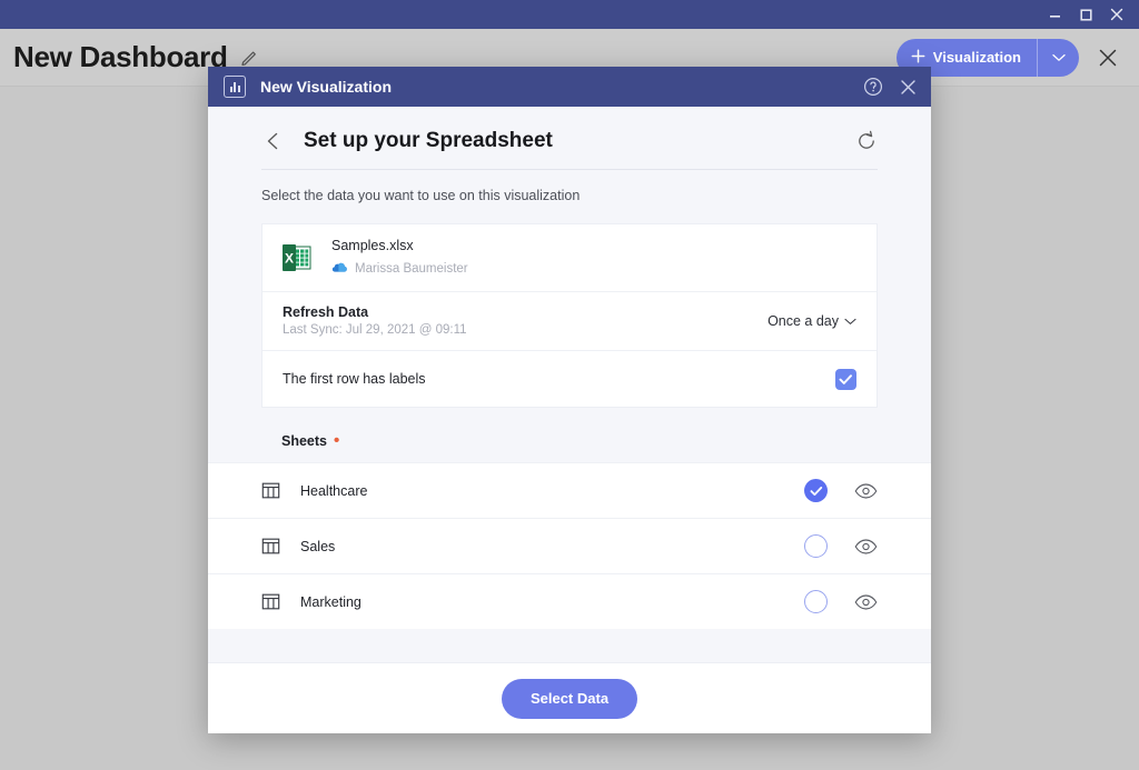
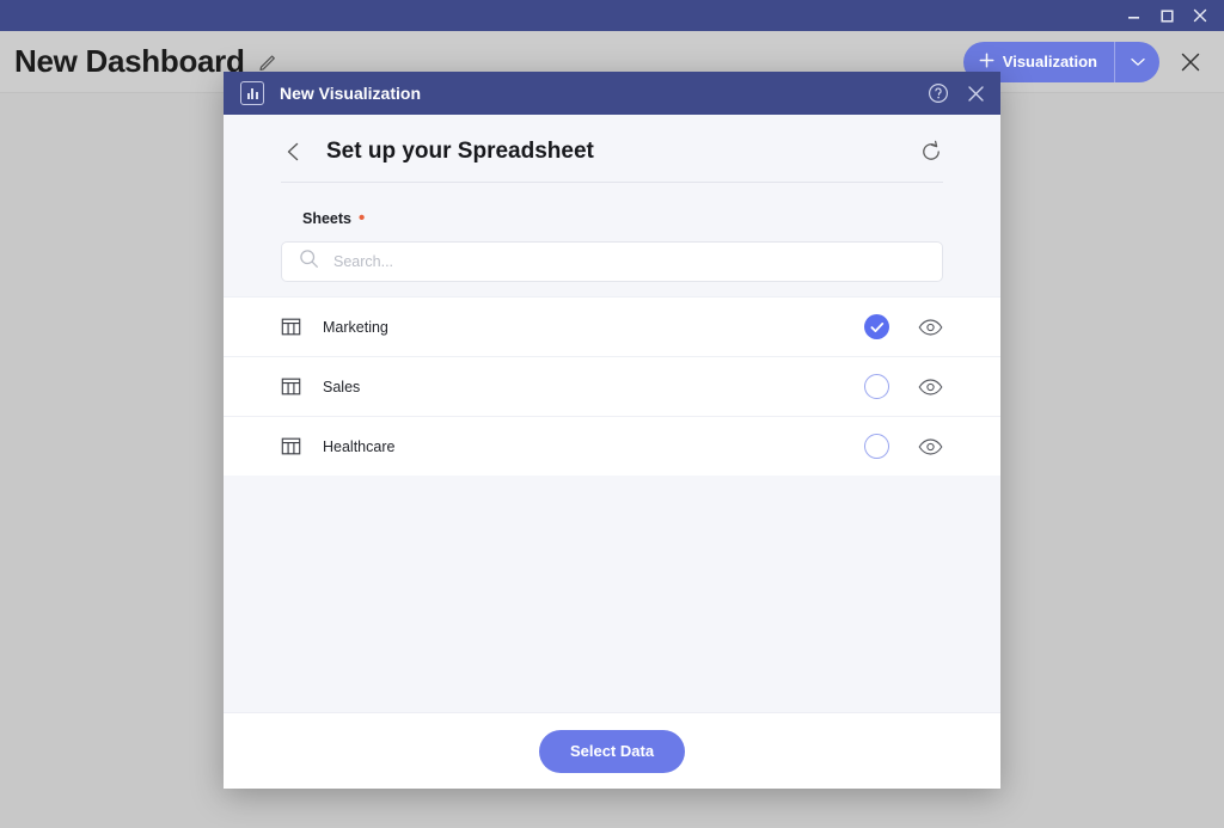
  New Dashboard
  Visualization
  New Visualization
  Set up your Spreadsheet
- Select the data you want to use on this visualization
- X
- Samples.xlsx
- Marissa Baumeister
- Refresh Data
- Last Sync: Jul 29, 2021 @ 09:11
- Once a day
- The first row has labels
  Sheets
  •
+ Search...
- Healthcare
+ Marketing
  Sales
- Marketing
+ Healthcare
  Select Data
